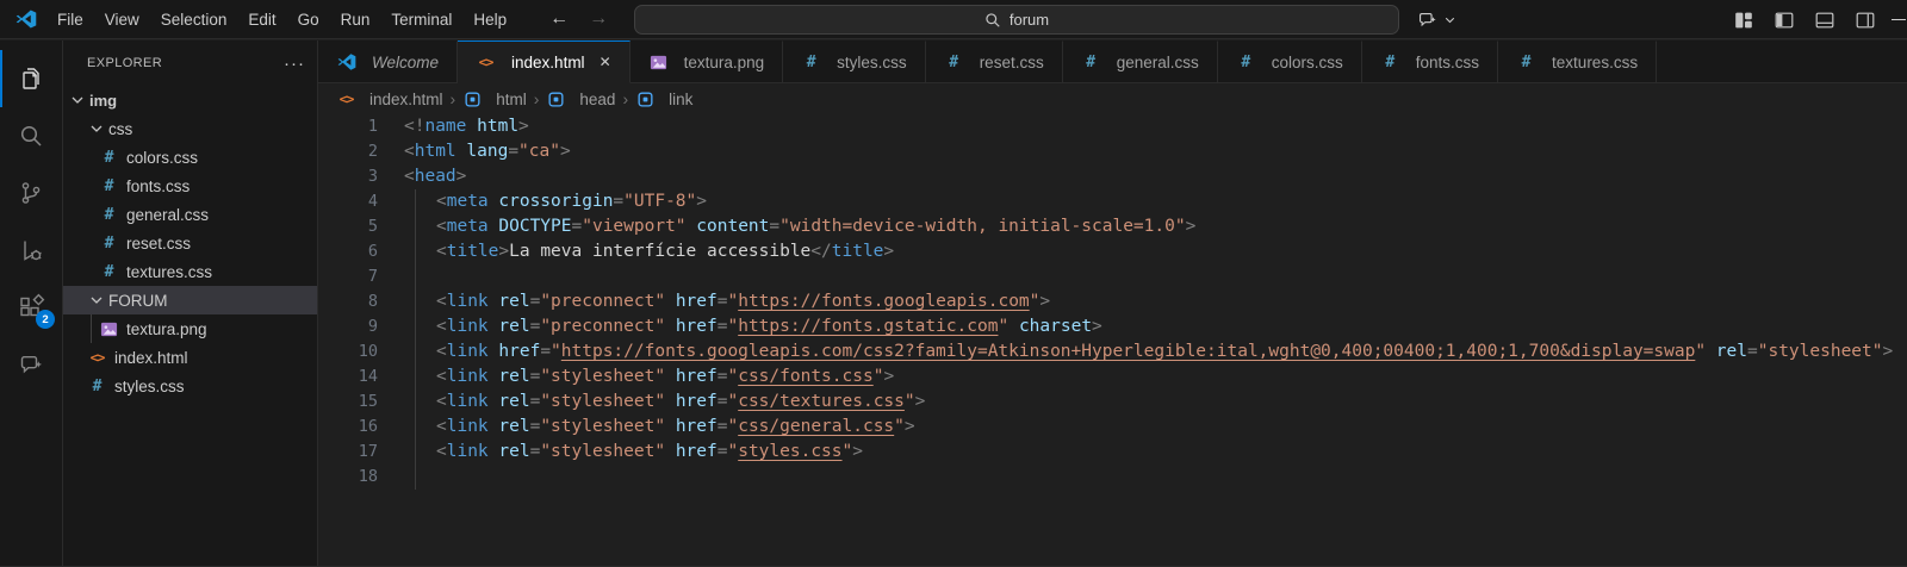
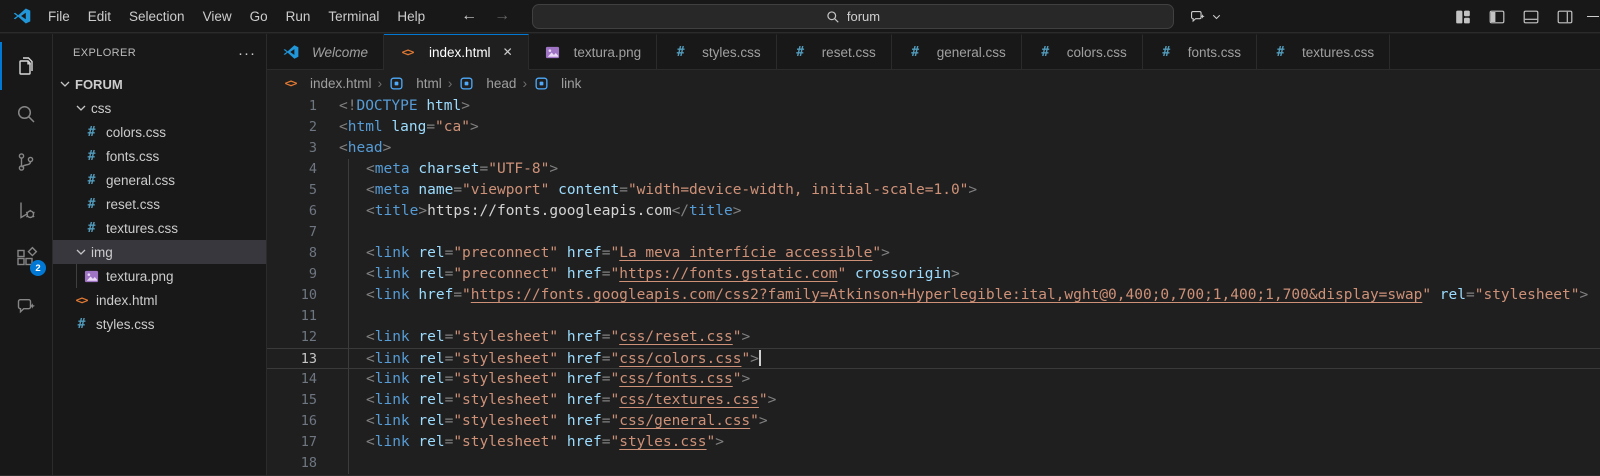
  File
- View
+ Edit
  Selection
- Edit
+ View
  Go
  Run
  Terminal
  Help
  ←
  →
  forum
  2
  EXPLORER
  ···
- img
+ FORUM
  css
  #
  colors.css
  #
  fonts.css
  #
  general.css
  #
  reset.css
  #
  textures.css
- FORUM
+ img
  textura.png
  <>
  index.html
  #
  styles.css
  Welcome
  <>
  index.html
  ✕
  textura.png
  #
  styles.css
  #
  reset.css
  #
  general.css
  #
  colors.css
  #
  fonts.css
  #
  textures.css
  <>
  index.html
  ›
  html
  ›
  head
  ›
  link
  1
- <!name html>
+ <!DOCTYPE html>
  2
  <html lang="ca">
  3
  <head>
  4
- <meta crossorigin="UTF-8">
+ <meta charset="UTF-8">
  5
- <meta DOCTYPE="viewport" content="width=device-width, initial-scale=1.0">
+ <meta name="viewport" content="width=device-width, initial-scale=1.0">
  6
- <title>La meva interfície accessible</title>
+ <title>https://fonts.googleapis.com</title>
  7
  8
- <link rel="preconnect" href="https://fonts.googleapis.com">
+ <link rel="preconnect" href="La meva interfície accessible">
  9
- <link rel="preconnect" href="https://fonts.gstatic.com" charset>
+ <link rel="preconnect" href="https://fonts.gstatic.com" crossorigin>
  10
- <link href="https://fonts.googleapis.com/css2?family=Atkinson+Hyperlegible:ital,wght@0,400;00400;1,400;1,700&display=swap" rel="stylesheet">
+ <link href="https://fonts.googleapis.com/css2?family=Atkinson+Hyperlegible:ital,wght@0,400;0,700;1,400;1,700&display=swap" rel="stylesheet">
+ 11
+ 12
+ <link rel="stylesheet" href="css/reset.css">
+ 13
+ <link rel="stylesheet" href="css/colors.css">
  14
  <link rel="stylesheet" href="css/fonts.css">
  15
  <link rel="stylesheet" href="css/textures.css">
  16
  <link rel="stylesheet" href="css/general.css">
  17
  <link rel="stylesheet" href="styles.css">
  18
